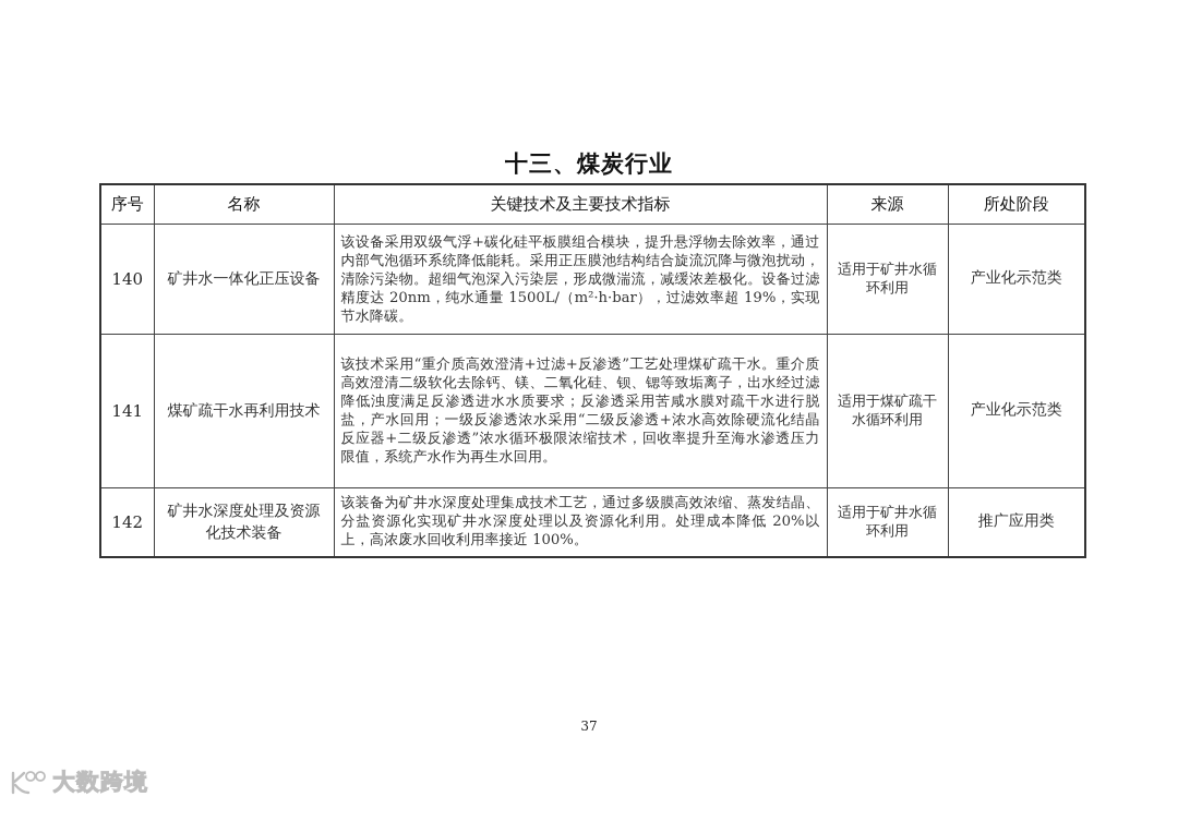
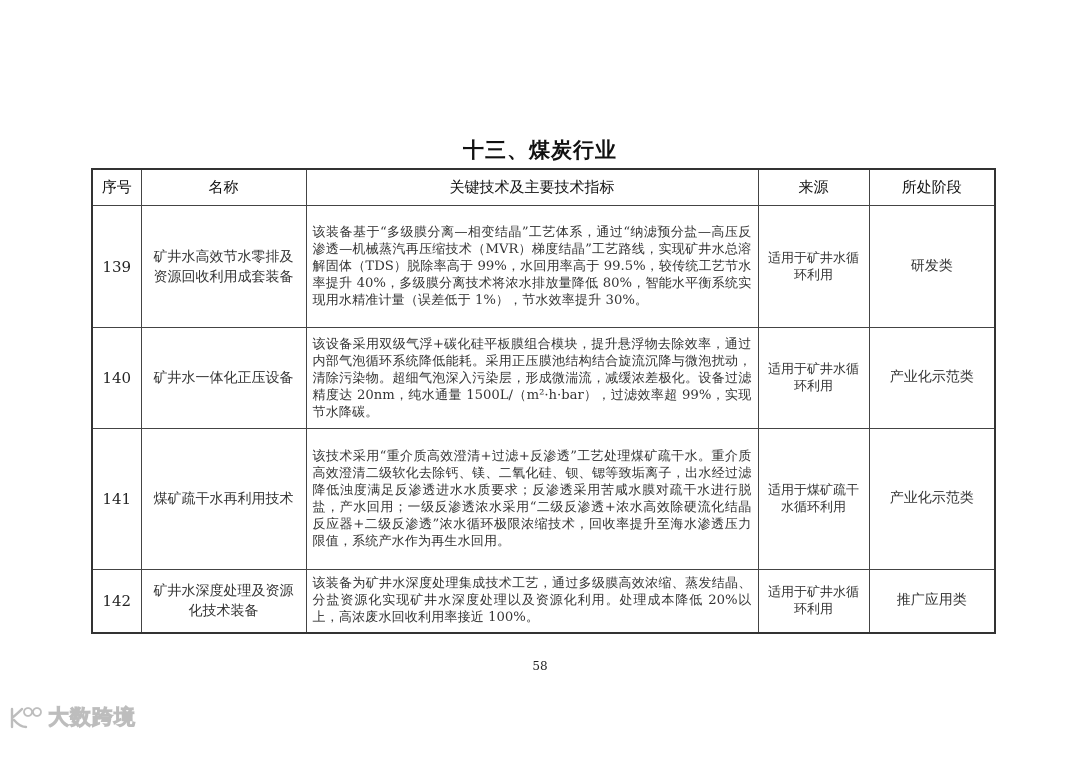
  十三、煤炭行业
  序号	名称	关键技术及主要技术指标	来源	所处阶段
+ 139	矿井水高效节水零排及资源回收利用成套装备	该装备基于“多级膜分离—相变结晶”工艺体系，通过“纳滤预分盐—高压反渗透—机械蒸汽再压缩技术（MVR）梯度结晶”工艺路线，实现矿井水总溶解固体（TDS）脱除率高于 99%，水回用率高于 99.5%，较传统工艺节水率提升 40%，多级膜分离技术将浓水排放量降低 80%，智能水平衡系统实现用水精准计量（误差低于 1%），节水效率提升 30%。	适用于矿井水循环利用	研发类
- 140	矿井水一体化正压设备	该设备采用双级气浮+碳化硅平板膜组合模块，提升悬浮物去除效率，通过内部气泡循环系统降低能耗。采用正压膜池结构结合旋流沉降与微泡扰动，清除污染物。超细气泡深入污染层，形成微湍流，减缓浓差极化。设备过滤精度达 20nm，纯水通量 1500L/（m²·h·bar），过滤效率超 19%，实现节水降碳。	适用于矿井水循环利用	产业化示范类
+ 140	矿井水一体化正压设备	该设备采用双级气浮+碳化硅平板膜组合模块，提升悬浮物去除效率，通过内部气泡循环系统降低能耗。采用正压膜池结构结合旋流沉降与微泡扰动，清除污染物。超细气泡深入污染层，形成微湍流，减缓浓差极化。设备过滤精度达 20nm，纯水通量 1500L/（m²·h·bar），过滤效率超 99%，实现节水降碳。	适用于矿井水循环利用	产业化示范类
  141	煤矿疏干水再利用技术	该技术采用“重介质高效澄清+过滤+反渗透”工艺处理煤矿疏干水。重介质高效澄清二级软化去除钙、镁、二氧化硅、钡、锶等致垢离子，出水经过滤降低浊度满足反渗透进水水质要求；反渗透采用苦咸水膜对疏干水进行脱盐，产水回用；一级反渗透浓水采用“二级反渗透+浓水高效除硬流化结晶反应器+二级反渗透”浓水循环极限浓缩技术，回收率提升至海水渗透压力限值，系统产水作为再生水回用。	适用于煤矿疏干水循环利用	产业化示范类
  142	矿井水深度处理及资源化技术装备	该装备为矿井水深度处理集成技术工艺，通过多级膜高效浓缩、蒸发结晶、分盐资源化实现矿井水深度处理以及资源化利用。处理成本降低 20%以上，高浓废水回收利用率接近 100%。	适用于矿井水循环利用	推广应用类
- 37
+ 58
  大数跨境
